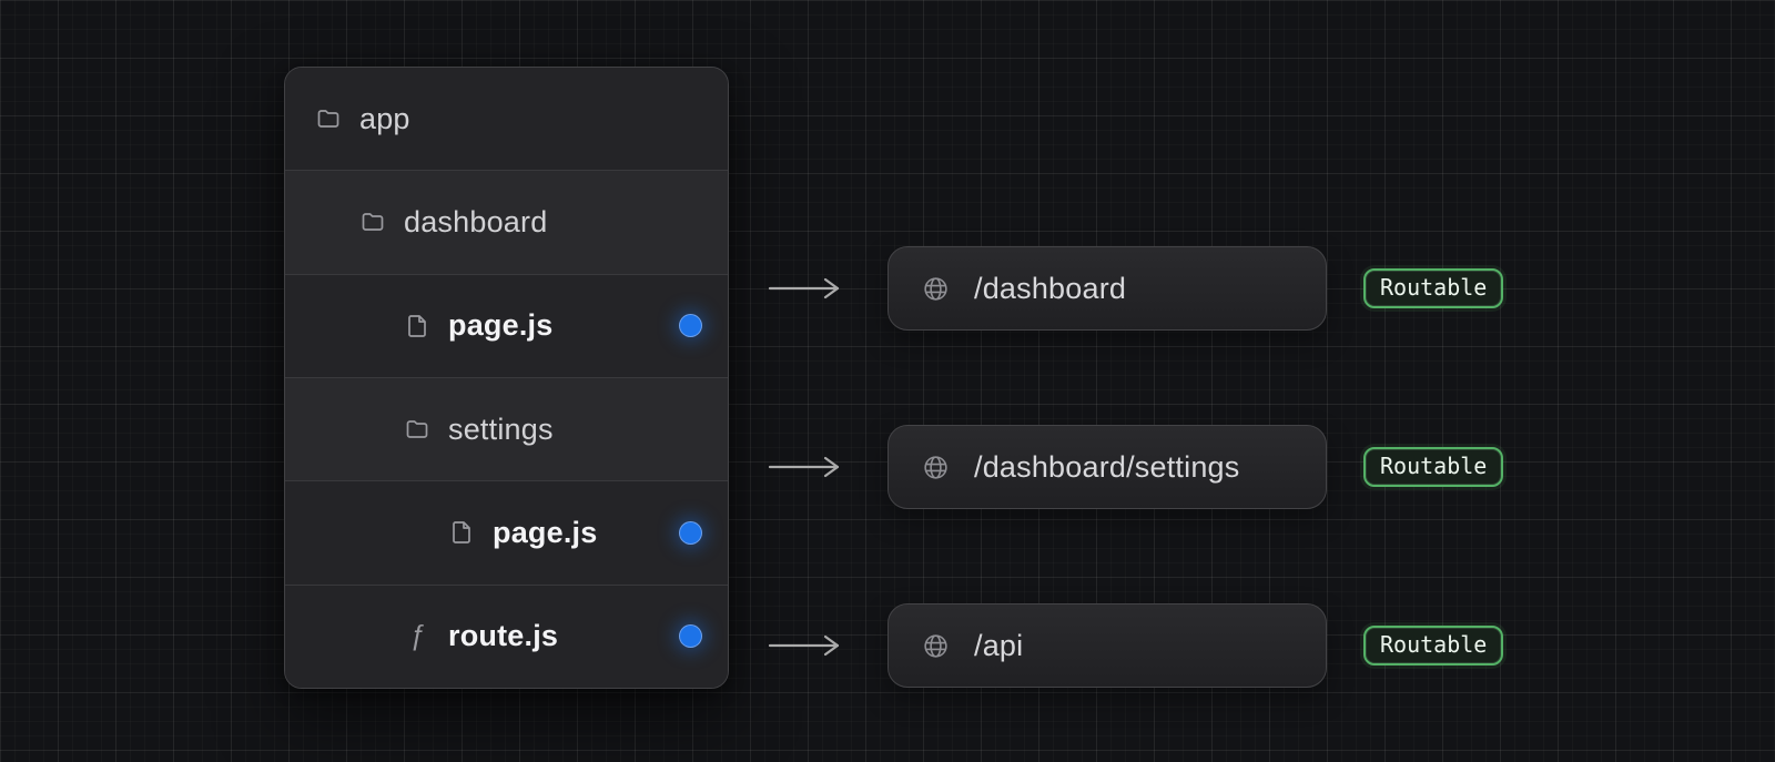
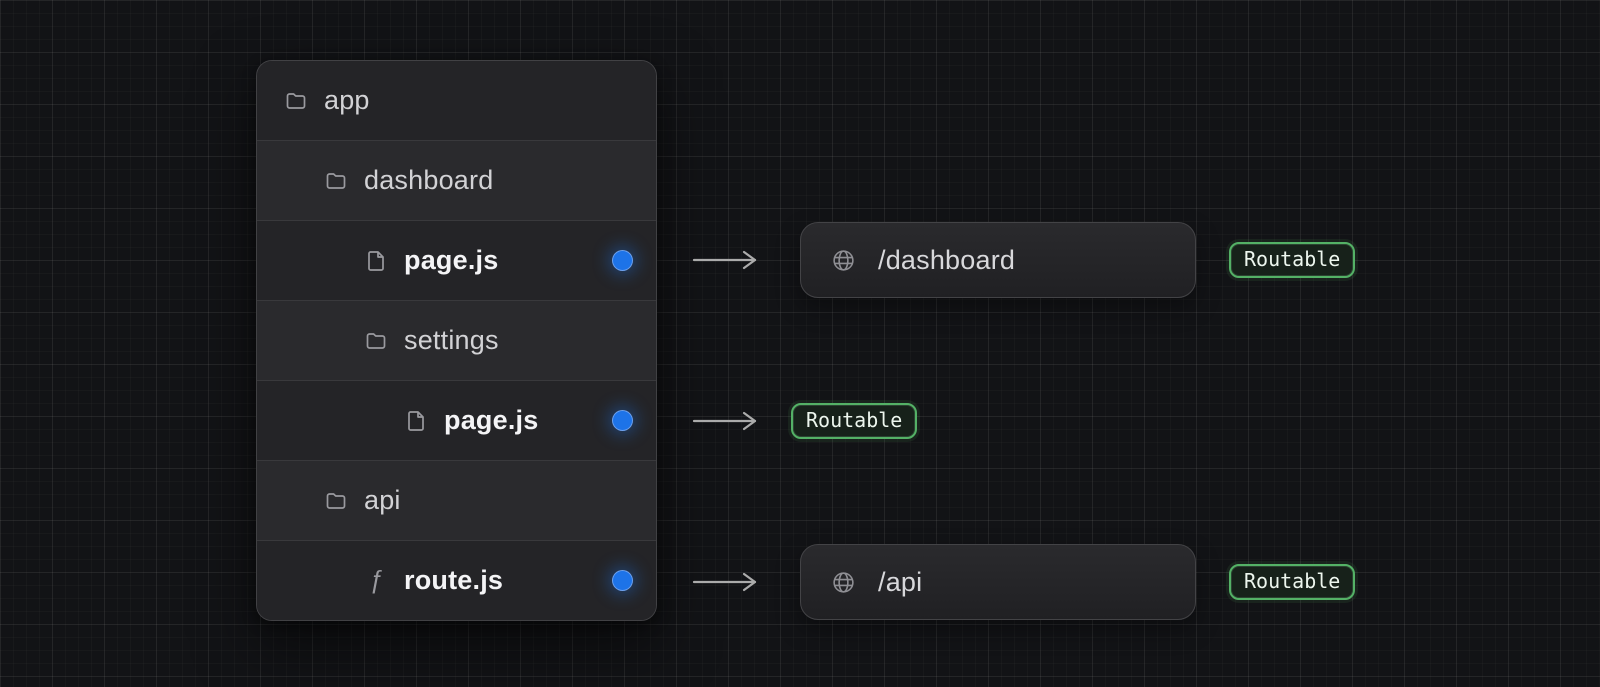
  app
  dashboard
  page.js
  settings
  page.js
+ api
  ƒ
  route.js
  /dashboard
  Routable
- /dashboard/settings
  Routable
  /api
  Routable
